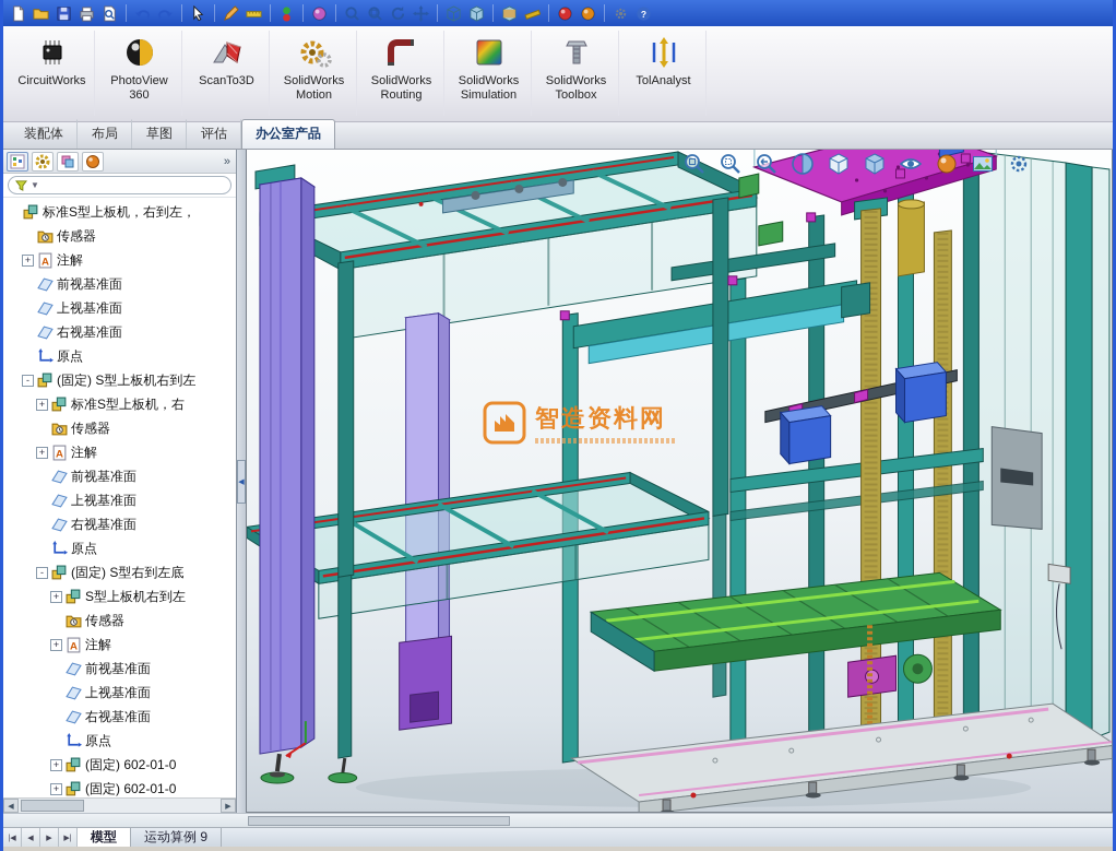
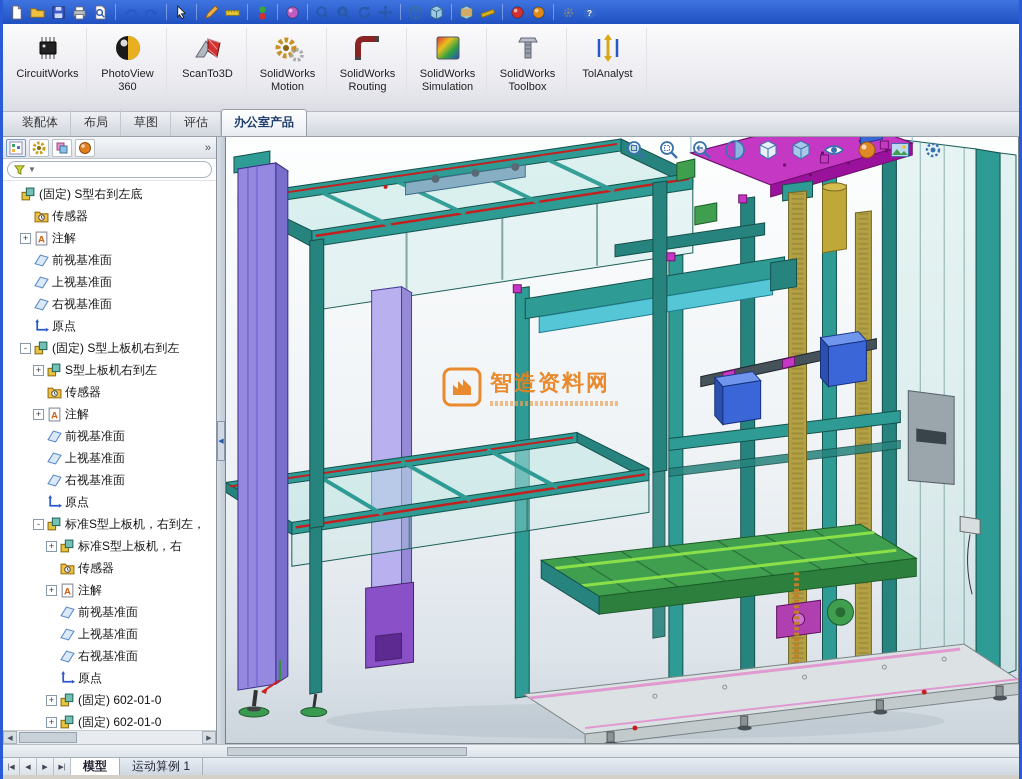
  ?
  CircuitWorks
  PhotoView
  360
  ScanTo3D
  SolidWorks
  Motion
  SolidWorks
  Routing
  SolidWorks
  Simulation
  SolidWorks
  Toolbox
  TolAnalyst
  装配体
  布局
  草图
  评估
  办公室产品
  »
  ▼
- 标准S型上板机，右到左，
+ (固定) S型右到左底
  传感器
  +
  A
  注解
  前视基准面
  上视基准面
  右视基准面
  原点
  -
  (固定) S型上板机右到左
  +
- 标准S型上板机，右
+ S型上板机右到左
  传感器
  +
  A
  注解
  前视基准面
  上视基准面
  右视基准面
  原点
  -
- (固定) S型右到左底
+ 标准S型上板机，右到左，
  +
- S型上板机右到左
+ 标准S型上板机，右
  传感器
  +
  A
  注解
  前视基准面
  上视基准面
  右视基准面
  原点
  +
  (固定) 602-01-0
  +
  (固定) 602-01-0
  智造资料网
  模型
- 运动算例 9
+ 运动算例 1
